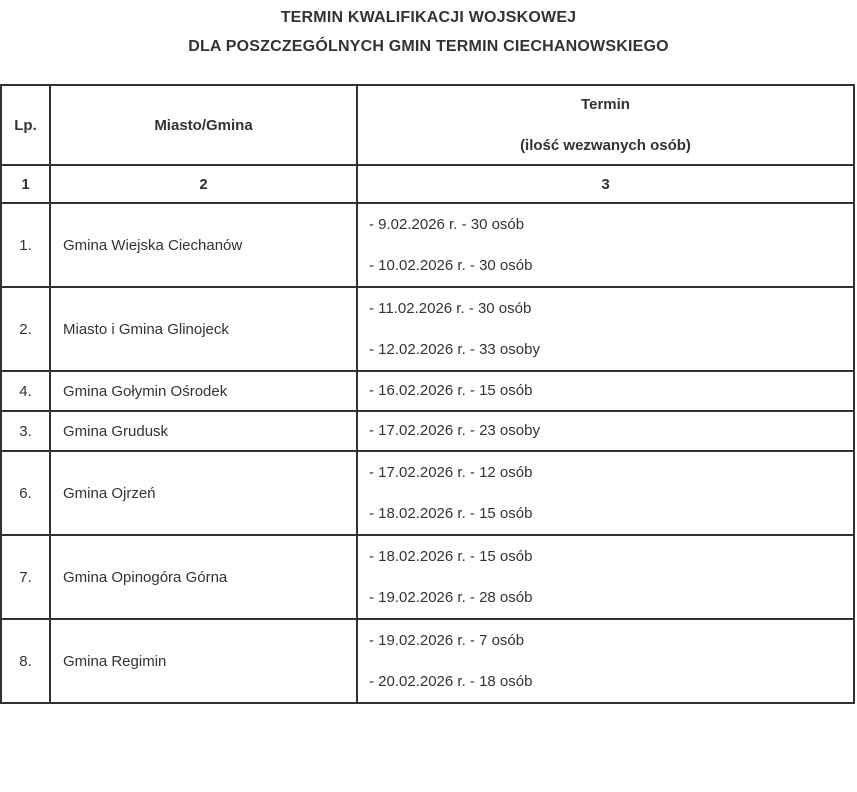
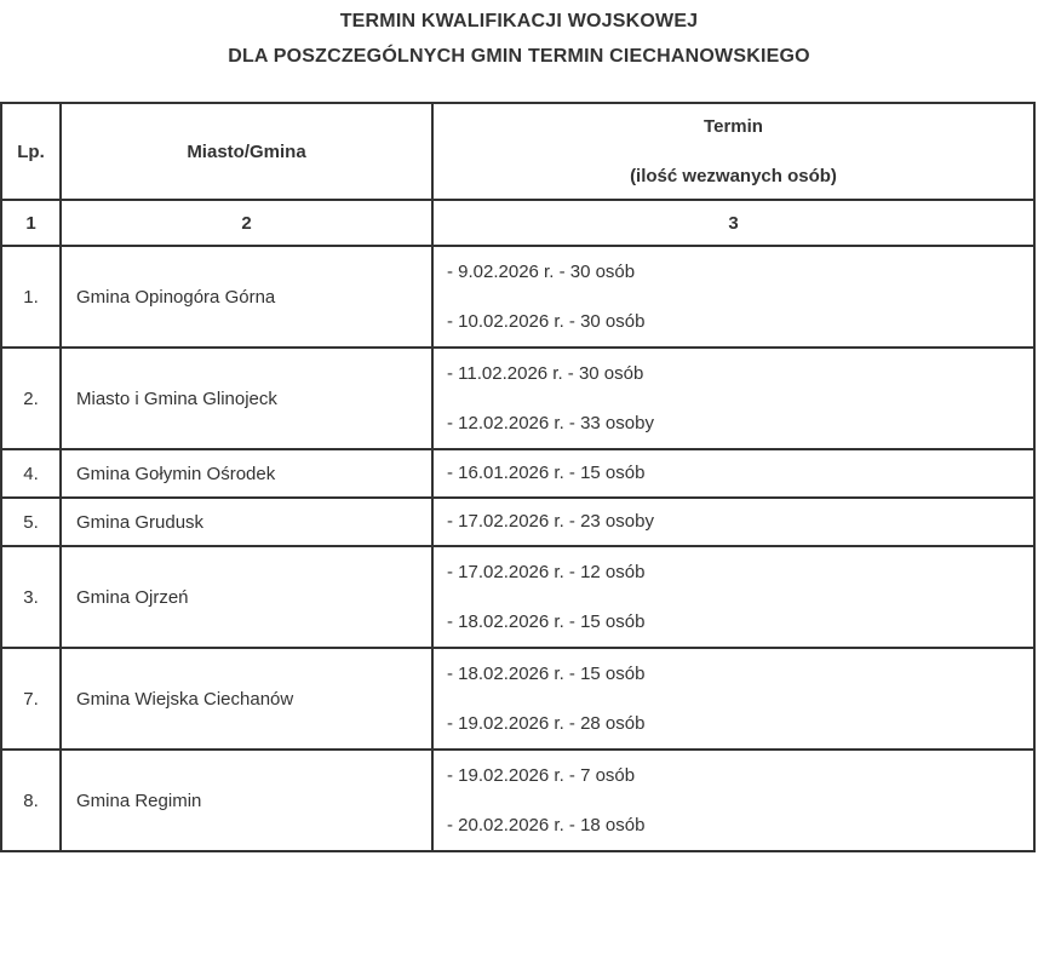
  TERMIN KWALIFIKACJI WOJSKOWEJ
  DLA POSZCZEGÓLNYCH GMIN TERMIN CIECHANOWSKIEGO
  Lp.	Miasto/Gmina	Termin (ilość wezwanych osób)
  1	2	3
- 1.	Gmina Wiejska Ciechanów	- 9.02.2026 r. - 30 osób- 10.02.2026 r. - 30 osób
+ 1.	Gmina Opinogóra Górna	- 9.02.2026 r. - 30 osób- 10.02.2026 r. - 30 osób
  2.	Miasto i Gmina Glinojeck	- 11.02.2026 r. - 30 osób- 12.02.2026 r. - 33 osoby
- 4.	Gmina Gołymin Ośrodek	- 16.02.2026 r. - 15 osób
+ 4.	Gmina Gołymin Ośrodek	- 16.01.2026 r. - 15 osób
- 3.	Gmina Grudusk	- 17.02.2026 r. - 23 osoby
+ 5.	Gmina Grudusk	- 17.02.2026 r. - 23 osoby
- 6.	Gmina Ojrzeń	- 17.02.2026 r. - 12 osób- 18.02.2026 r. - 15 osób
+ 3.	Gmina Ojrzeń	- 17.02.2026 r. - 12 osób- 18.02.2026 r. - 15 osób
- 7.	Gmina Opinogóra Górna	- 18.02.2026 r. - 15 osób- 19.02.2026 r. - 28 osób
+ 7.	Gmina Wiejska Ciechanów	- 18.02.2026 r. - 15 osób- 19.02.2026 r. - 28 osób
  8.	Gmina Regimin	- 19.02.2026 r. - 7 osób- 20.02.2026 r. - 18 osób
